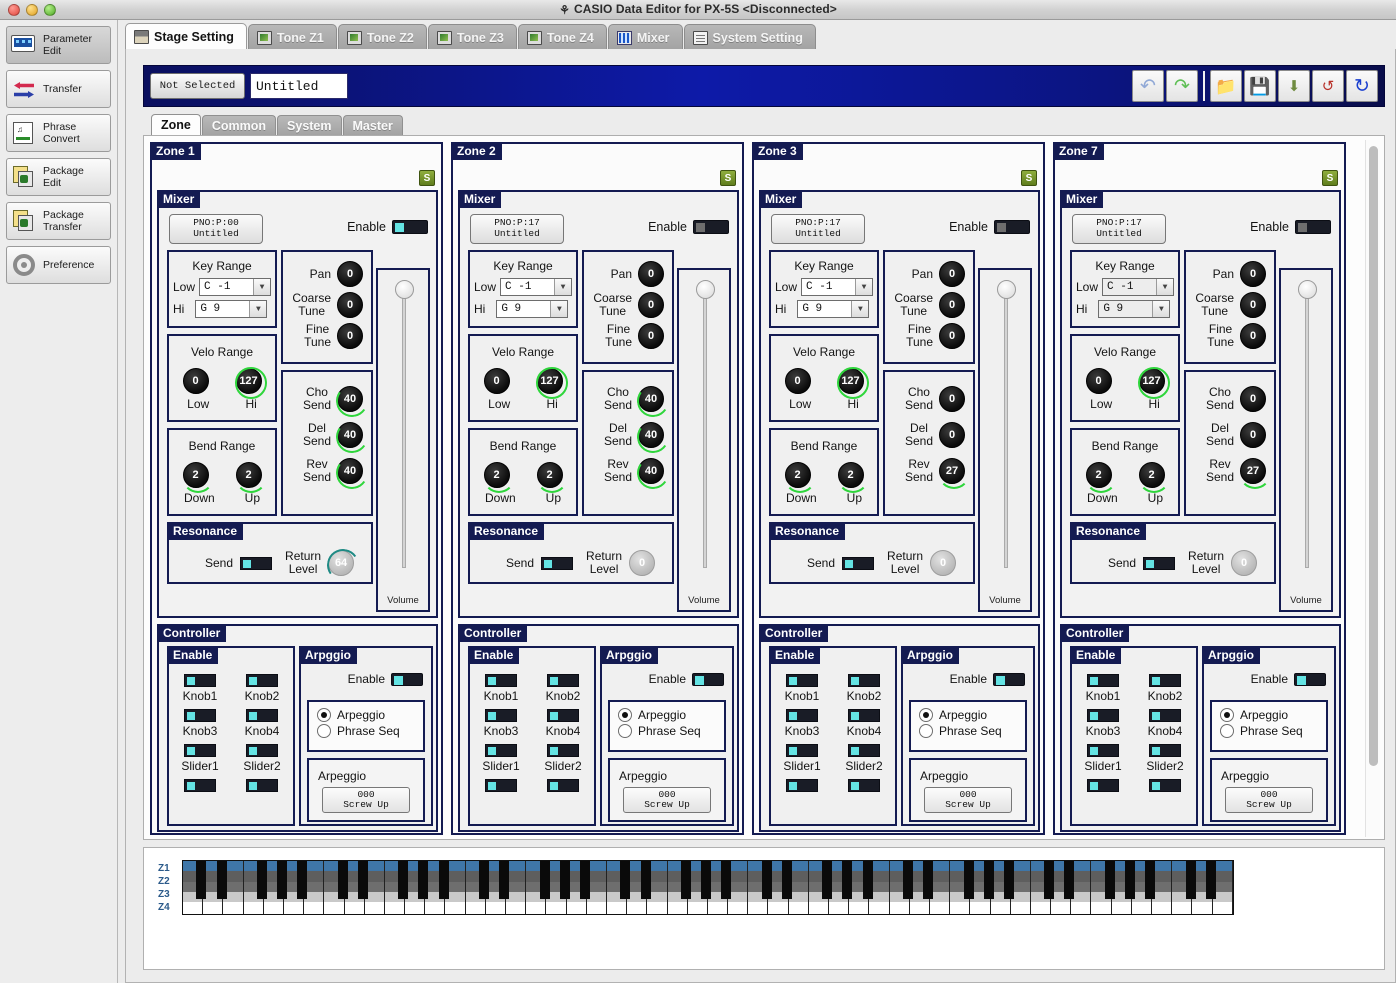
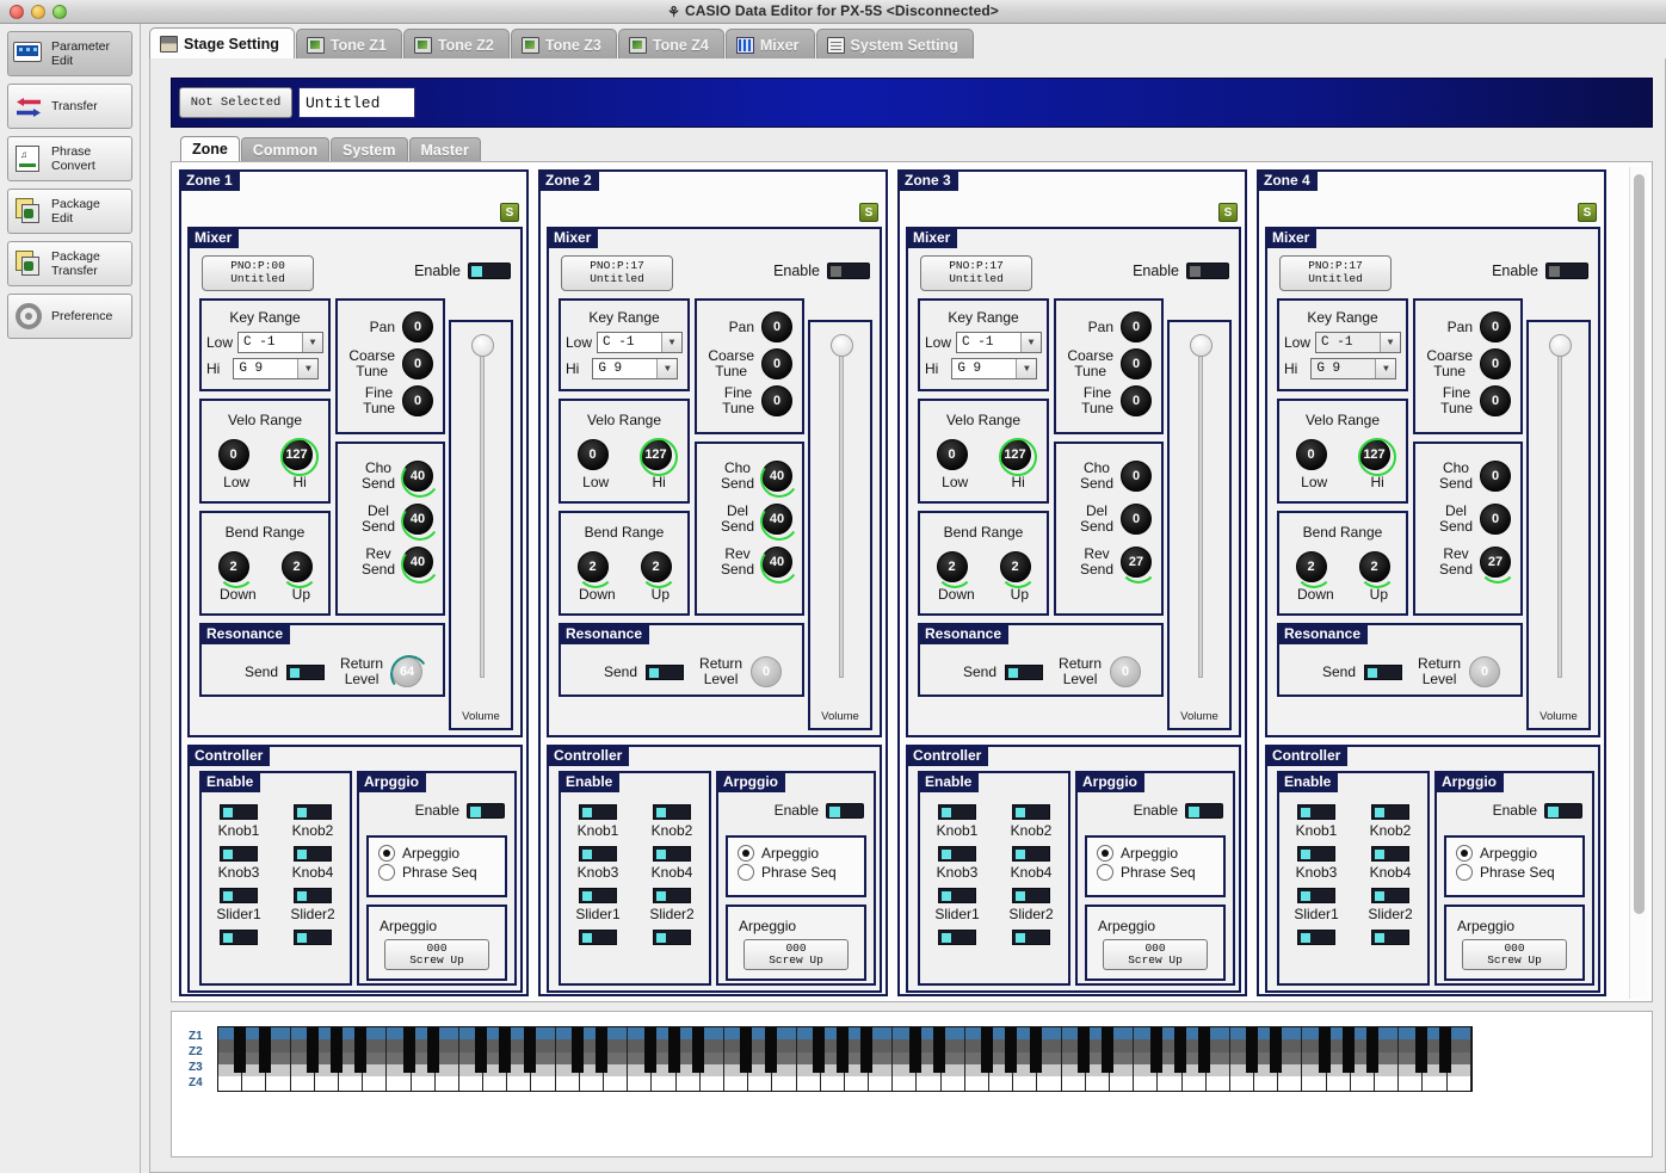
  ⚘ CASIO Data Editor for PX-5S <Disconnected>
  Parameter
  Edit
  Transfer
  ♫
  Phrase
  Convert
  Package
  Edit
  Package
  Transfer
  Preference
  Stage Setting
  Tone Z1
  Tone Z2
  Tone Z3
  Tone Z4
  Mixer
  System Setting
  Not Selected
  Untitled
- ↶
- ↷
- 📁
- 💾
- ⬇
- ↺
- ↻
  Zone
  Common
  System
  Master
  Zone 1
  S
  Mixer
  PNO:P:00
  Untitled
  Enable
  Key Range
  Low
  C -1
  ▼
  Hi
  G 9
  ▼
  Velo Range
  0
  127
  Low
  Hi
  Bend Range
  2
  2
  Down
  Up
  Pan
  0
  Coarse
  Tune
  0
  Fine
  Tune
  0
  Cho
  Send
  40
  Del
  Send
  40
  Rev
  Send
  40
  Resonance
  Send
  Return
  Level
  64
  Volume
  Controller
  Enable
  Knob1
  Knob2
  Knob3
  Knob4
  Slider1
  Slider2
  Arpggio
  Enable
  Arpeggio
  Phrase Seq
  Arpeggio
  000
  Screw Up
  Zone 2
  S
  Mixer
  PNO:P:17
  Untitled
  Enable
  Key Range
  Low
  C -1
  ▼
  Hi
  G 9
  ▼
  Velo Range
  0
  127
  Low
  Hi
  Bend Range
  2
  2
  Down
  Up
  Pan
  0
  Coarse
  Tune
  0
  Fine
  Tune
  0
  Cho
  Send
  40
  Del
  Send
  40
  Rev
  Send
  40
  Resonance
  Send
  Return
  Level
  0
  Volume
  Controller
  Enable
  Knob1
  Knob2
  Knob3
  Knob4
  Slider1
  Slider2
  Arpggio
  Enable
  Arpeggio
  Phrase Seq
  Arpeggio
  000
  Screw Up
  Zone 3
  S
  Mixer
  PNO:P:17
  Untitled
  Enable
  Key Range
  Low
  C -1
  ▼
  Hi
  G 9
  ▼
  Velo Range
  0
  127
  Low
  Hi
  Bend Range
  2
  2
  Down
  Up
  Pan
  0
  Coarse
  Tune
  0
  Fine
  Tune
  0
  Cho
  Send
  0
  Del
  Send
  0
  Rev
  Send
  27
  Resonance
  Send
  Return
  Level
  0
  Volume
  Controller
  Enable
  Knob1
  Knob2
  Knob3
  Knob4
  Slider1
  Slider2
  Arpggio
  Enable
  Arpeggio
  Phrase Seq
  Arpeggio
  000
  Screw Up
- Zone 7
+ Zone 4
  S
  Mixer
  PNO:P:17
  Untitled
  Enable
  Key Range
  Low
  C -1
  ▼
  Hi
  G 9
  ▼
  Velo Range
  0
  127
  Low
  Hi
  Bend Range
  2
  2
  Down
  Up
  Pan
  0
  Coarse
  Tune
  0
  Fine
  Tune
  0
  Cho
  Send
  0
  Del
  Send
  0
  Rev
  Send
  27
  Resonance
  Send
  Return
  Level
  0
  Volume
  Controller
  Enable
  Knob1
  Knob2
  Knob3
  Knob4
  Slider1
  Slider2
  Arpggio
  Enable
  Arpeggio
  Phrase Seq
  Arpeggio
  000
  Screw Up
  Z1
  Z2
  Z3
  Z4
